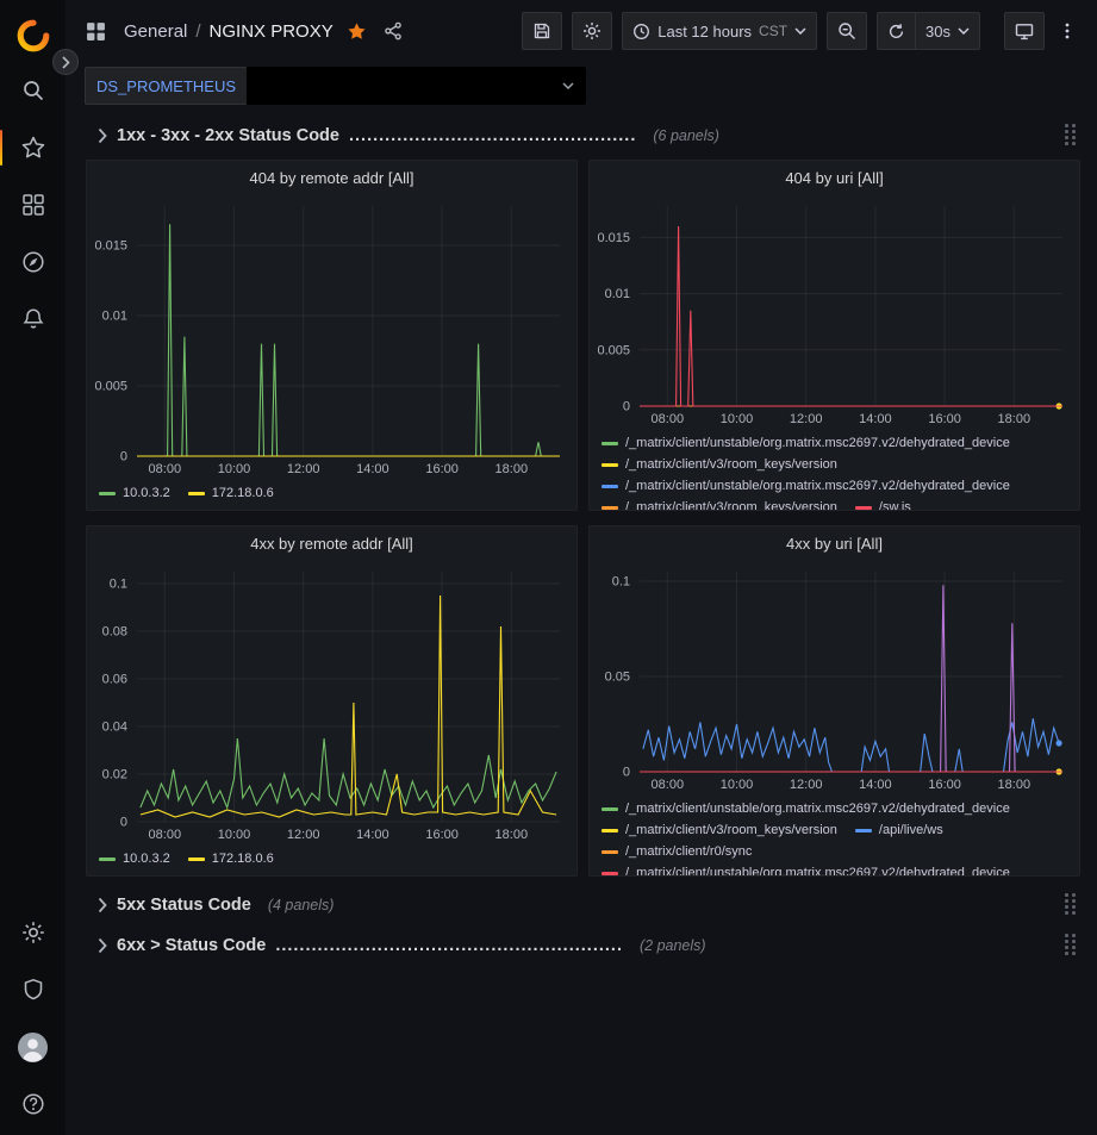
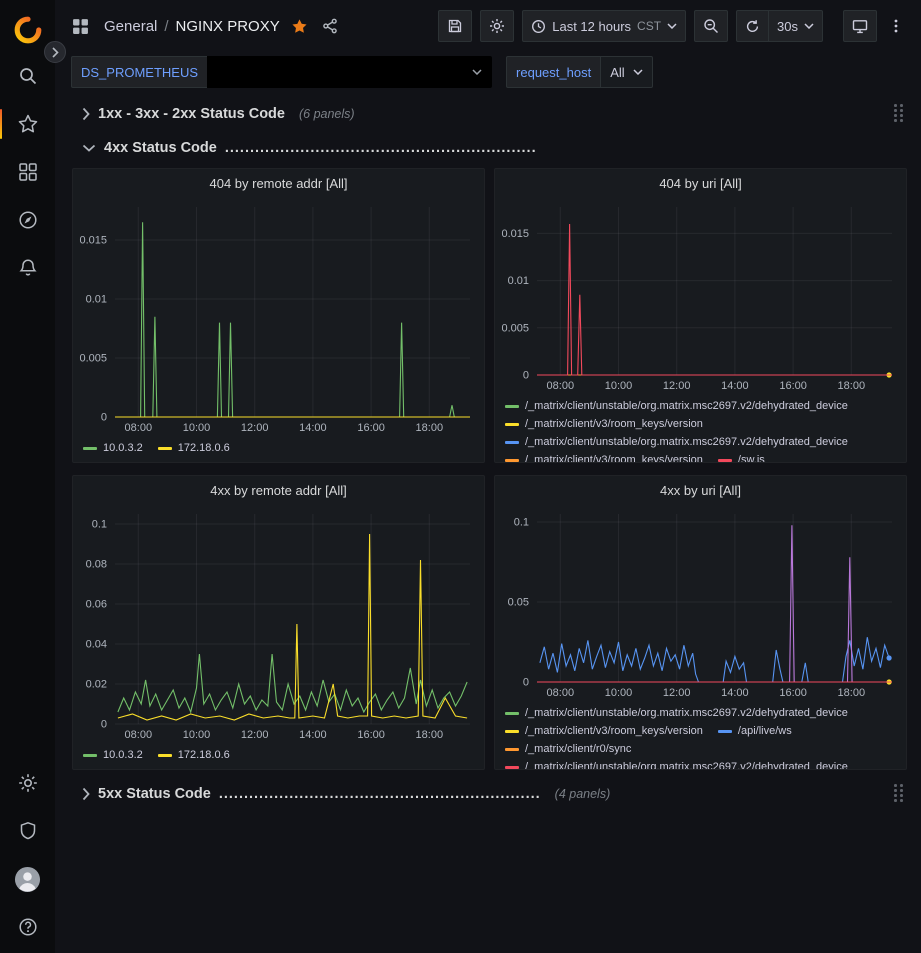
  General
  /
  NGINX PROXY
  Last 12 hours
  CST
  30s
  DS_PROMETHEUS
+ request_host
+ All
  1xx - 3xx - 2xx Status Code
- ................................................
  (6 panels)
+ 4xx Status Code
+ ..............................................................
  404 by remote addr [All]
  08:00
  10:00
  12:00
  14:00
  16:00
  18:00
  0
  0.005
  0.01
  0.015
  10.0.3.2
  172.18.0.6
  404 by uri [All]
  08:00
  10:00
  12:00
  14:00
  16:00
  18:00
  0
  0.005
  0.01
  0.015
  /_matrix/client/unstable/org.matrix.msc2697.v2/dehydrated_device
  /_matrix/client/v3/room_keys/version
  /_matrix/client/unstable/org.matrix.msc2697.v2/dehydrated_device
  /_matrix/client/v3/room_keys/version
  /sw.js
  4xx by remote addr [All]
  08:00
  10:00
  12:00
  14:00
  16:00
  18:00
  0
  0.02
  0.04
  0.06
  0.08
  0.1
  10.0.3.2
  172.18.0.6
  4xx by uri [All]
  08:00
  10:00
  12:00
  14:00
  16:00
  18:00
  0
  0.05
  0.1
  /_matrix/client/unstable/org.matrix.msc2697.v2/dehydrated_device
  /_matrix/client/v3/room_keys/version
  /api/live/ws
  /_matrix/client/r0/sync
  /_matrix/client/unstable/org.matrix.msc2697.v2/dehydrated_device
  5xx Status Code
+ ................................................................
  (4 panels)
- 6xx > Status Code
- ..........................................................
- (2 panels)
